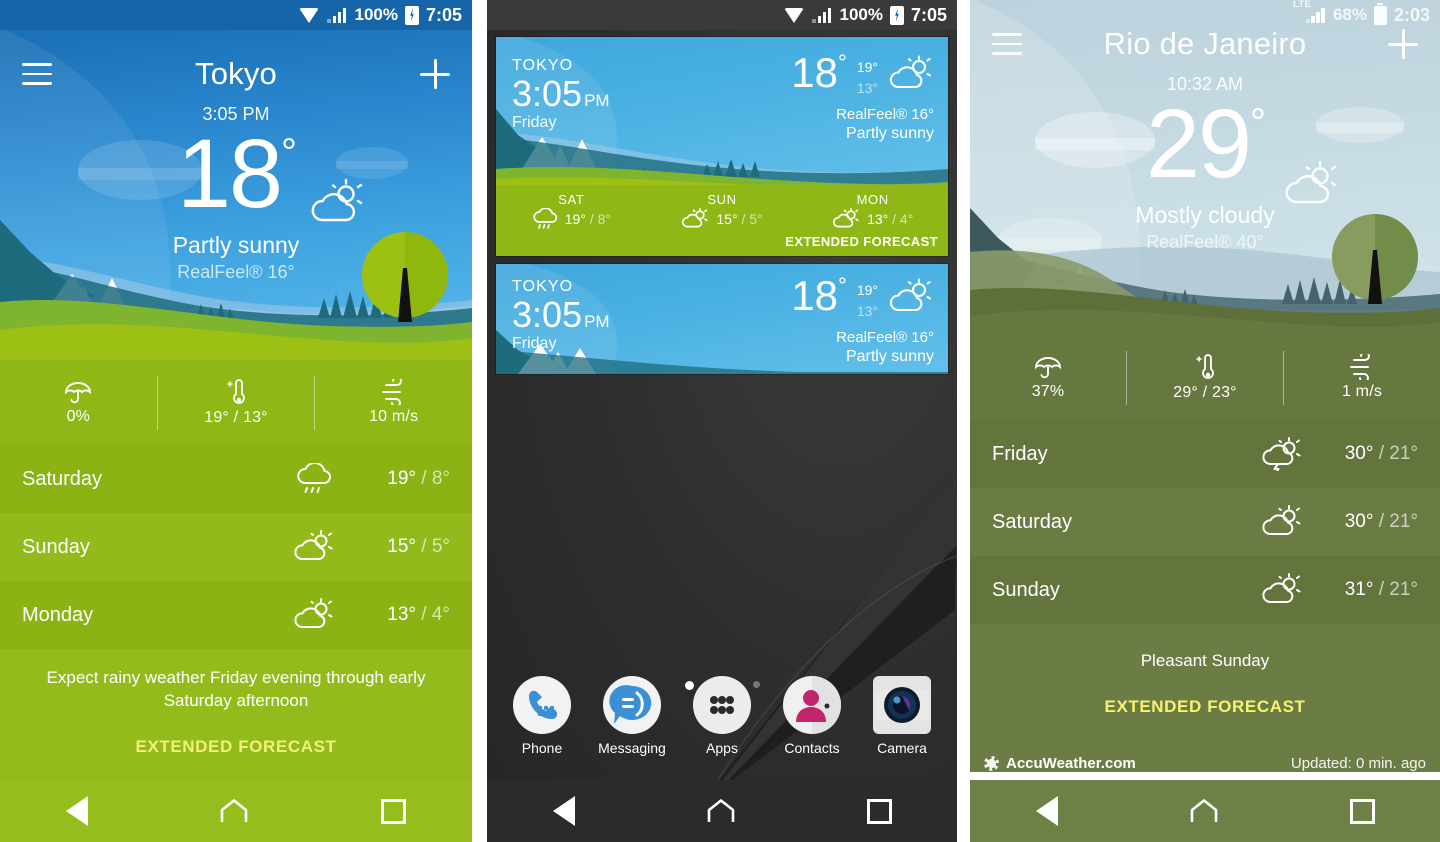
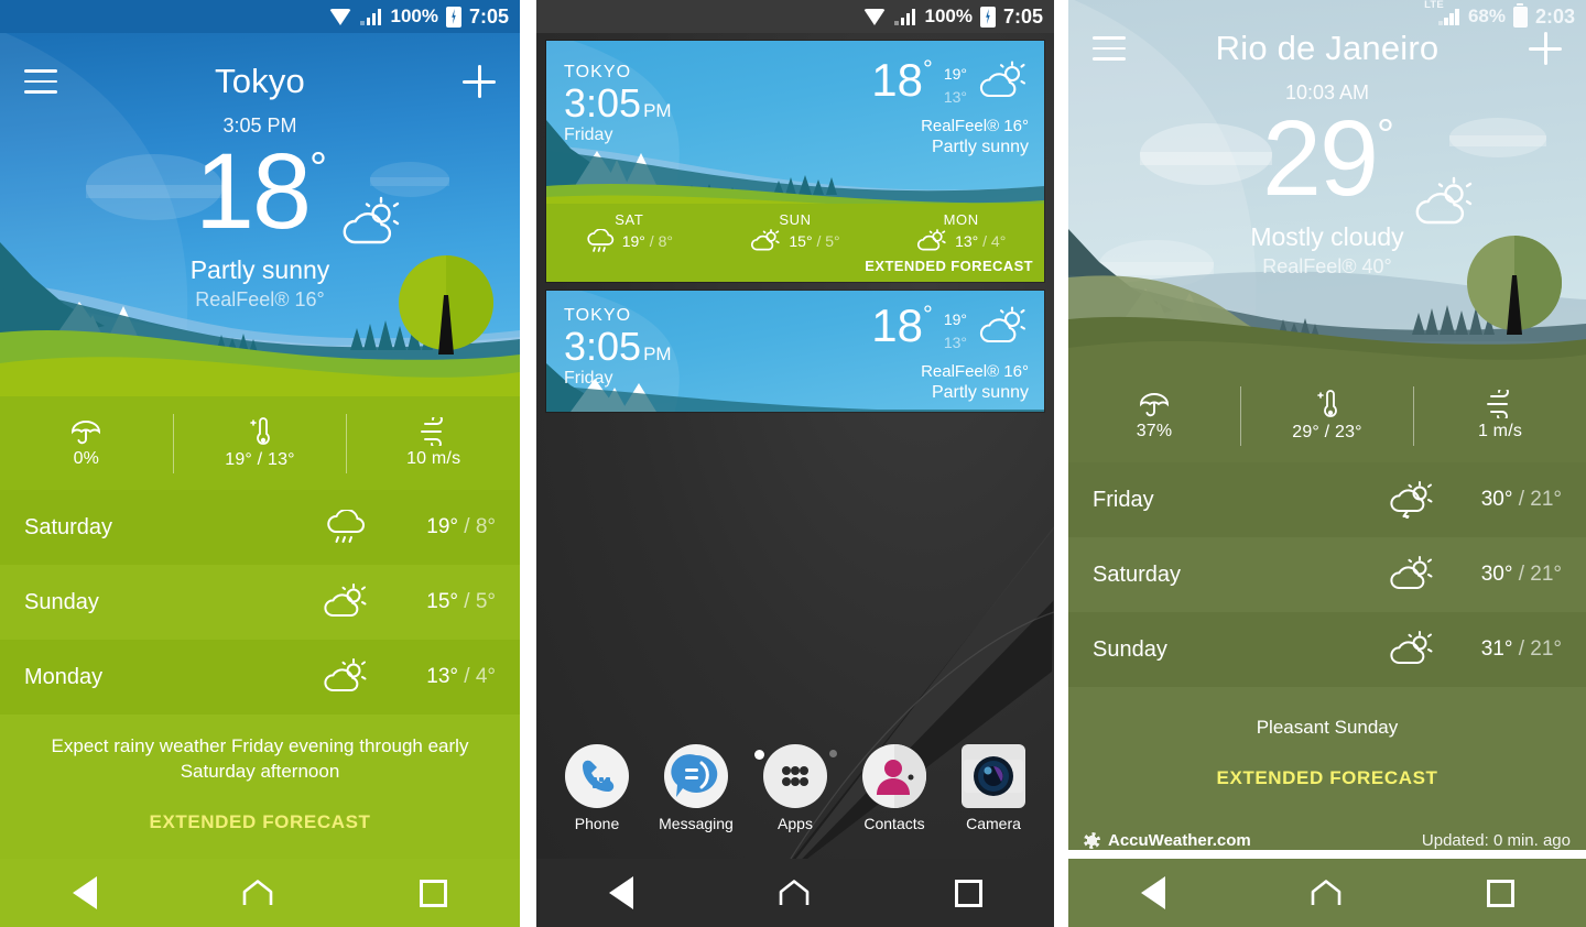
  100%
  7:05
  Tokyo
  3:05 PM
  18°
  Partly sunny
  RealFeel® 16°
  0%
  19° / 13°
  10 m/s
  Saturday
  19° / 8°
  Sunday
  15° / 5°
  Monday
  13° / 4°
  Expect rainy weather Friday evening through early Saturday afternoon
  EXTENDED FORECAST
  100%
  7:05
  TOKYO
  3:05PM
  Friday
  18°
  19°
  13°
  RealFeel® 16°
  Partly sunny
  SAT
  19° / 8°
  SUN
  15° / 5°
  MON
  13° / 4°
  EXTENDED FORECAST
  TOKYO
  3:05PM
  Friday
  18°
  19°
  13°
  RealFeel® 16°
  Partly sunny
  Phone
  Messaging
  Apps
  Contacts
  Camera
  LTE
  68%
  2:03
  Rio de Janeiro
- 10:32 AM
+ 10:03 AM
  29°
  Mostly cloudy
  RealFeel® 40°
  37%
  29° / 23°
  1 m/s
  Friday
  30° / 21°
  Saturday
  30° / 21°
  Sunday
  31° / 21°
  Pleasant Sunday
  EXTENDED FORECAST
  AccuWeather.com
  Updated: 0 min. ago
